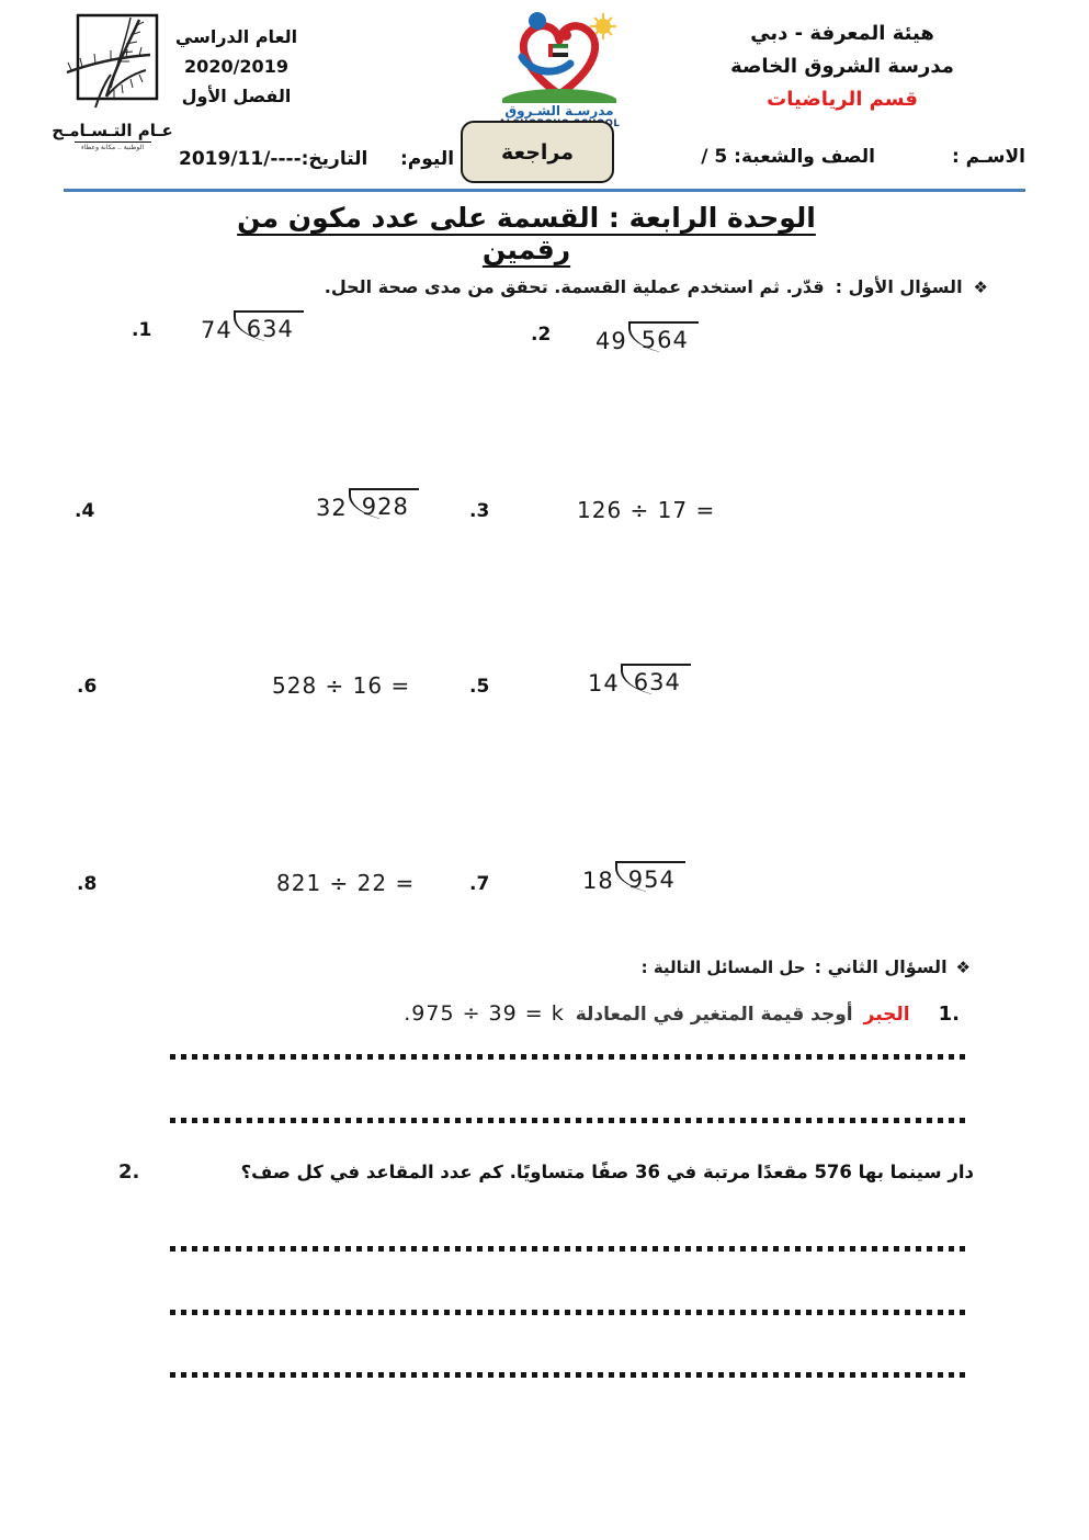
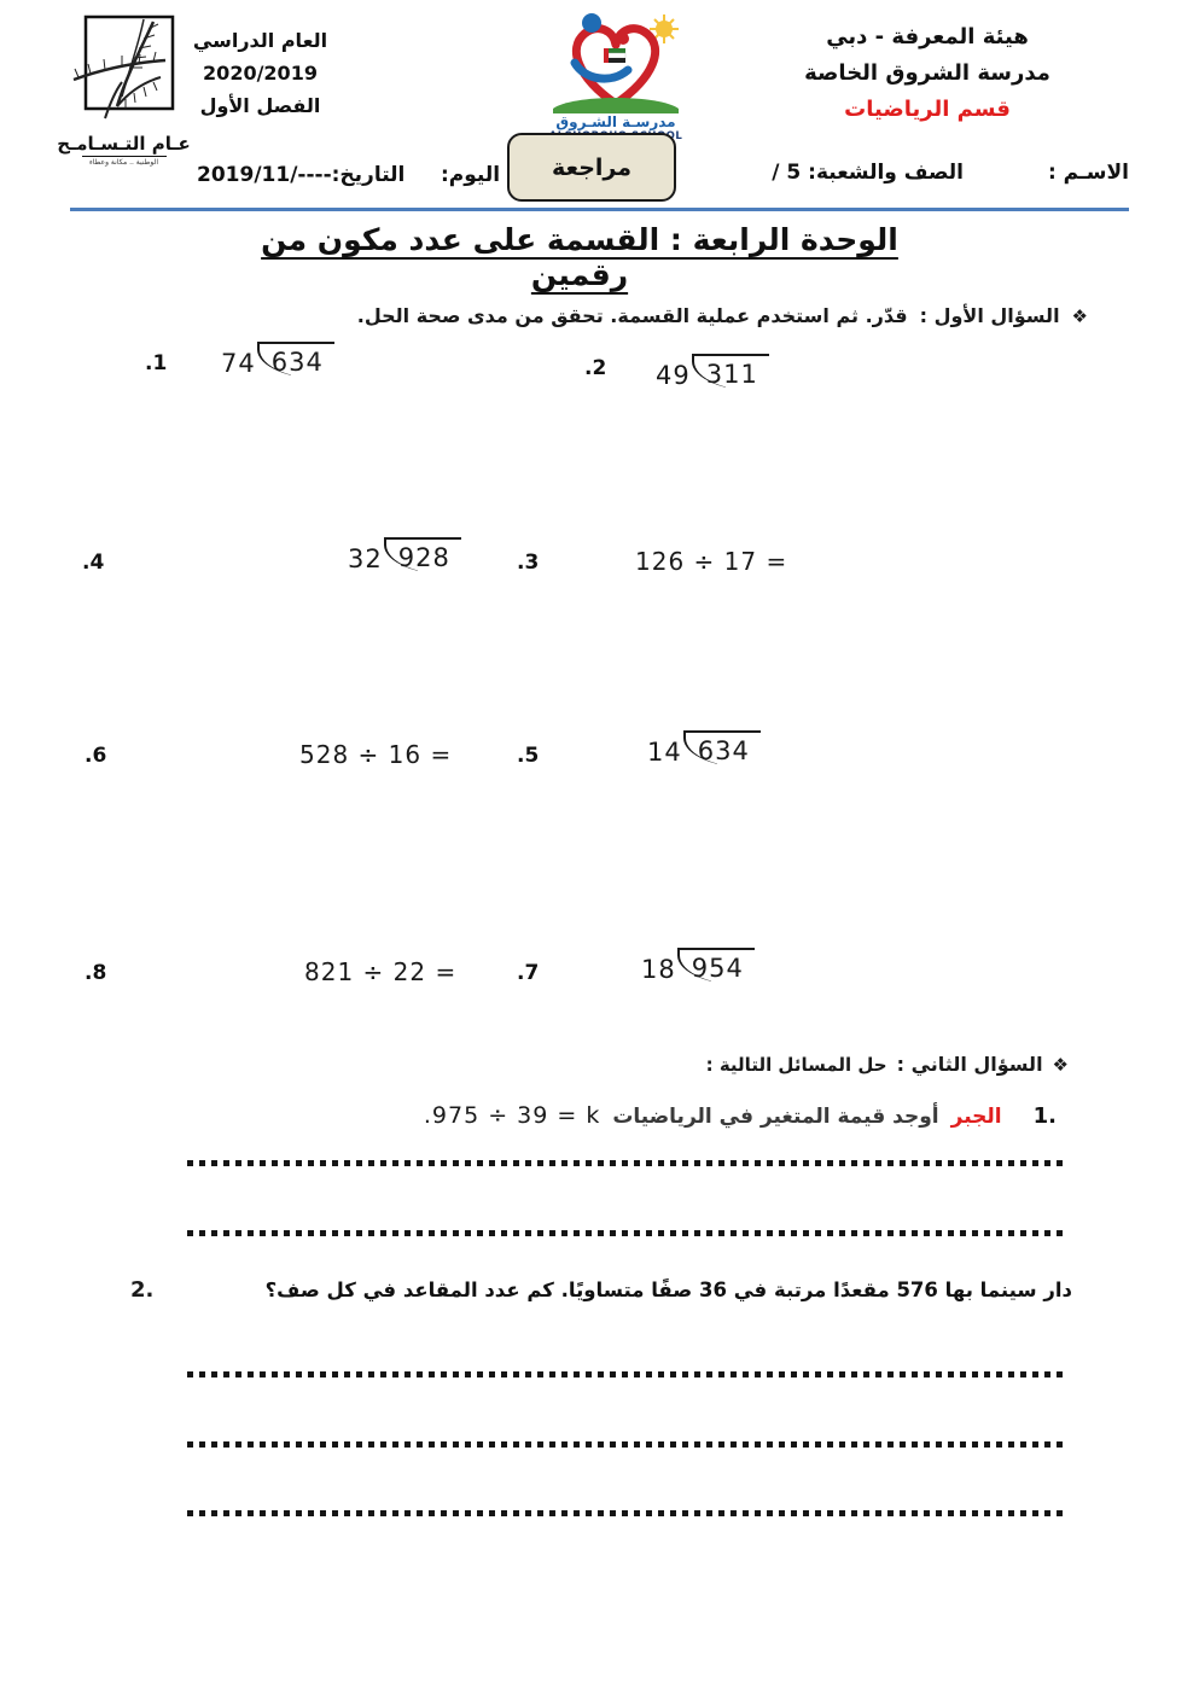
  هيئة المعرفة - دبي
  مدرسة الشروق الخاصة
  قسم الرياضيات
  العام الدراسي
  2020/2019
  الفصل الأول
  عـام التـسـامـح
  مدرسـة الشـروق
  الاسـم :
  الصف والشعبة: 5 /
  مراجعة
  اليوم:
  التاريخ:----/2019/11
  الوحدة الرابعة : القسمة على عدد مكون من رقمين
  ❖
  السؤال الأول :
  قدّر. ثم استخدم عملية القسمة. تحقق من مدى صحة الحل.
  .1
  74
  634
  .2
  49
- 564
+ 311
  .4
  32
  928
  .3
  126 ÷ 17 =
  .6
  528 ÷ 16 =
  .5
  14
  634
  .8
  821 ÷ 22 =
  .7
  18
  954
  ❖
  السؤال الثاني :
  حل المسائل التالية :
  .975 ÷ 39 = k
- أوجد قيمة المتغير في المعادلة
+ أوجد قيمة المتغير في الرياضيات
  الجبر
  1.
  2.
  دار سينما بها 576 مقعدًا مرتبة في 36 صفًا متساويًا. كم عدد المقاعد في كل صف؟
